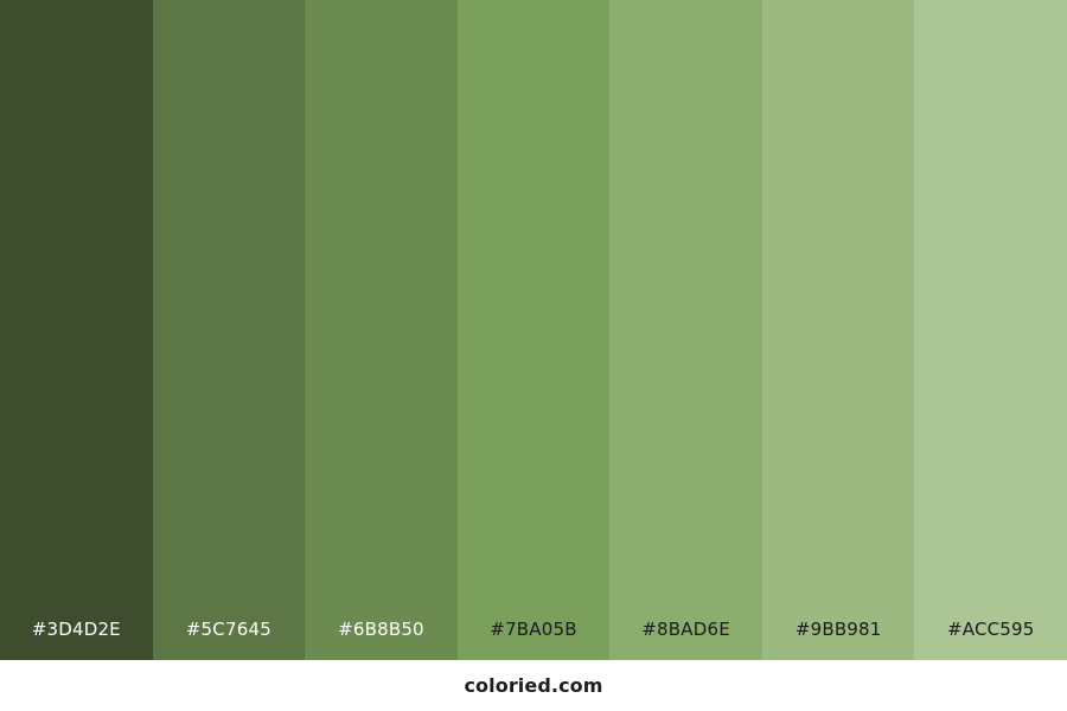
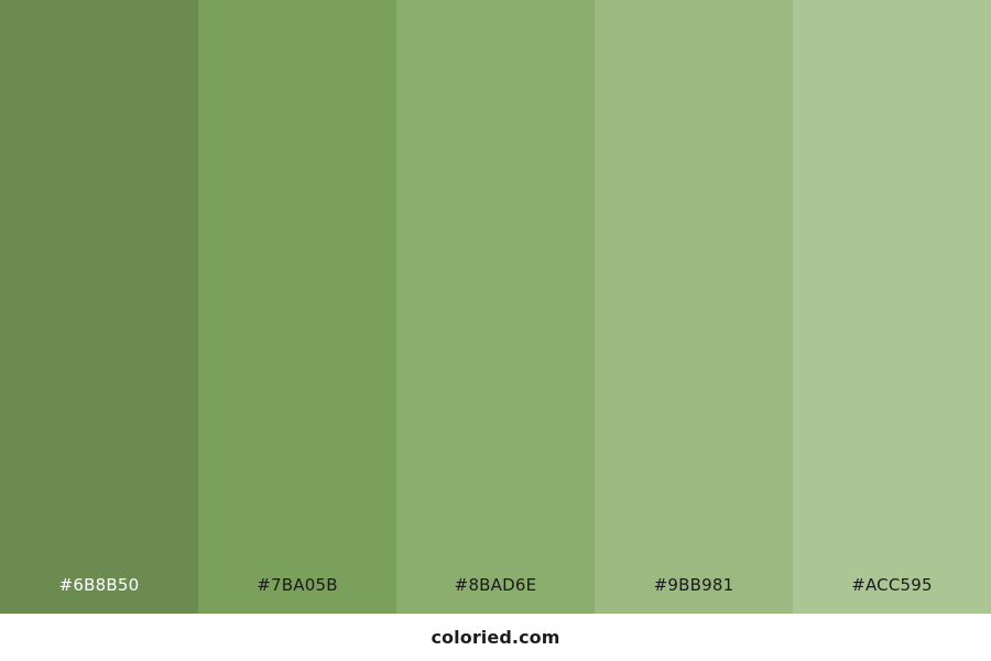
- #3D4D2E
- #5C7645
  #6B8B50
  #7BA05B
  #8BAD6E
  #9BB981
  #ACC595
  coloried.com
